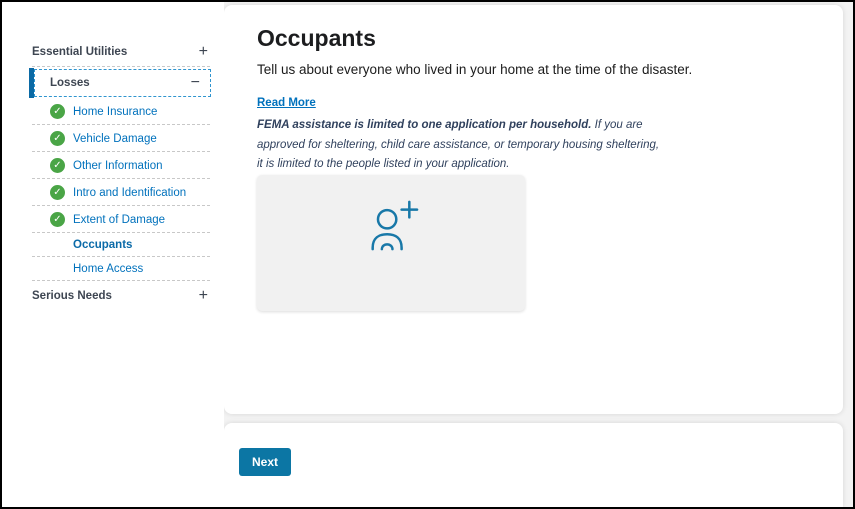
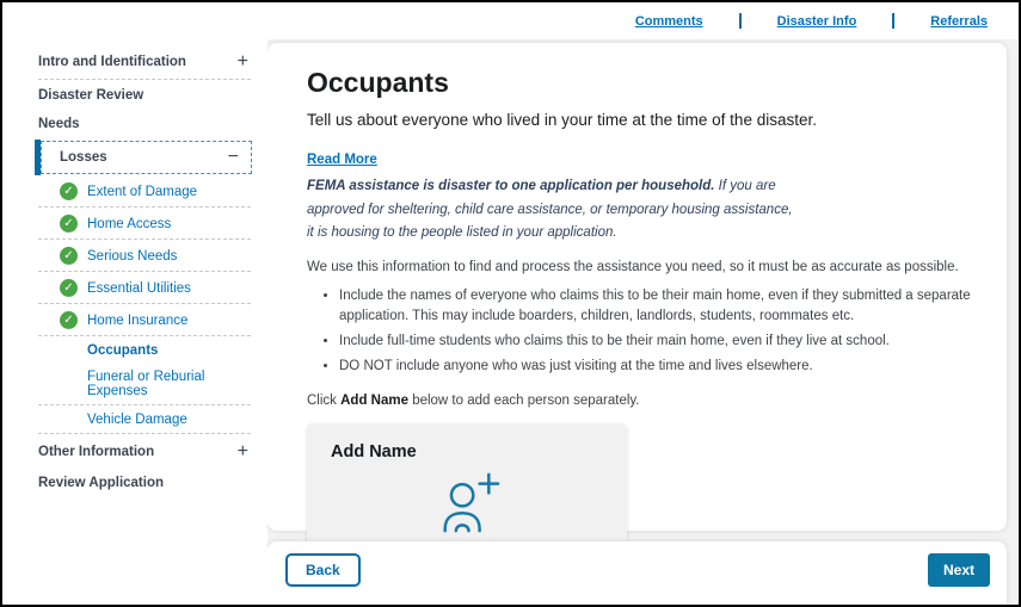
- Essential Utilities
+ Intro and Identification
  +
+ Disaster Review
+ Needs
  Losses
  −
  ✓
- Home Insurance
+ Extent of Damage
  ✓
- Vehicle Damage
+ Home Access
  ✓
- Other Information
+ Serious Needs
  ✓
- Intro and Identification
+ Essential Utilities
  ✓
- Extent of Damage
+ Home Insurance
  Occupants
+ Funeral or Reburial Expenses
- Home Access
+ Vehicle Damage
- Serious Needs
+ Other Information
  +
+ Review Application
+ Comments
+ Disaster Info
+ Referrals
  Occupants
- Tell us about everyone who lived in your home at the time of the disaster.
+ Tell us about everyone who lived in your time at the time of the disaster.
  Read More
- FEMA assistance is limited to one application per household. If you are
+ FEMA assistance is disaster to one application per household. If you are
- approved for sheltering, child care assistance, or temporary housing sheltering,
+ approved for sheltering, child care assistance, or temporary housing assistance,
- it is limited to the people listed in your application.
+ it is housing to the people listed in your application.
+ We use this information to find and process the assistance you need, so it must be as accurate as possible.
+ Include the names of everyone who claims this to be their main home, even if they submitted a separate application. This may include boarders, children, landlords, students, roommates etc.
+ Include full-time students who claims this to be their main home, even if they live at school.
+ DO NOT include anyone who was just visiting at the time and lives elsewhere.
+ Click Add Name below to add each person separately.
+ Add Name
+ Back
  Next
